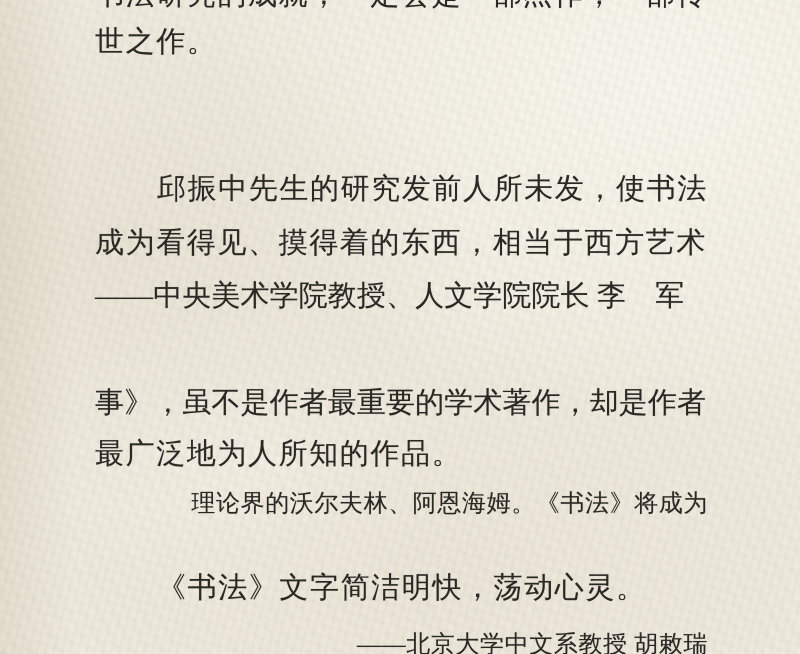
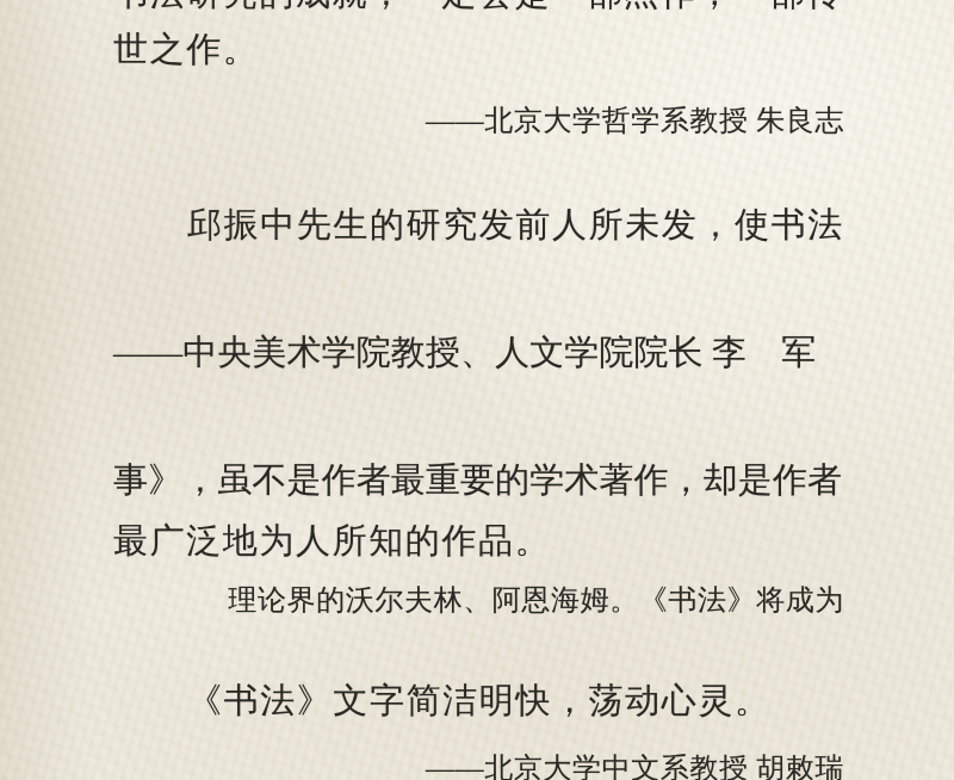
  世之作。
+ ——北京大学哲学系教授 朱良志
  邱振中先生的研究发前人所未发，使书法
- 成为看得见、摸得着的东西，相当于西方艺术
  ——中央美术学院教授、人文学院院长 李 军
  事》，虽不是作者最重要的学术著作，却是作者
  最广泛地为人所知的作品。
  理论界的沃尔夫林、阿恩海姆。《书法》将成为
  《书法》文字简洁明快，荡动心灵。
  ——北京大学中文系教授 胡敕瑞
